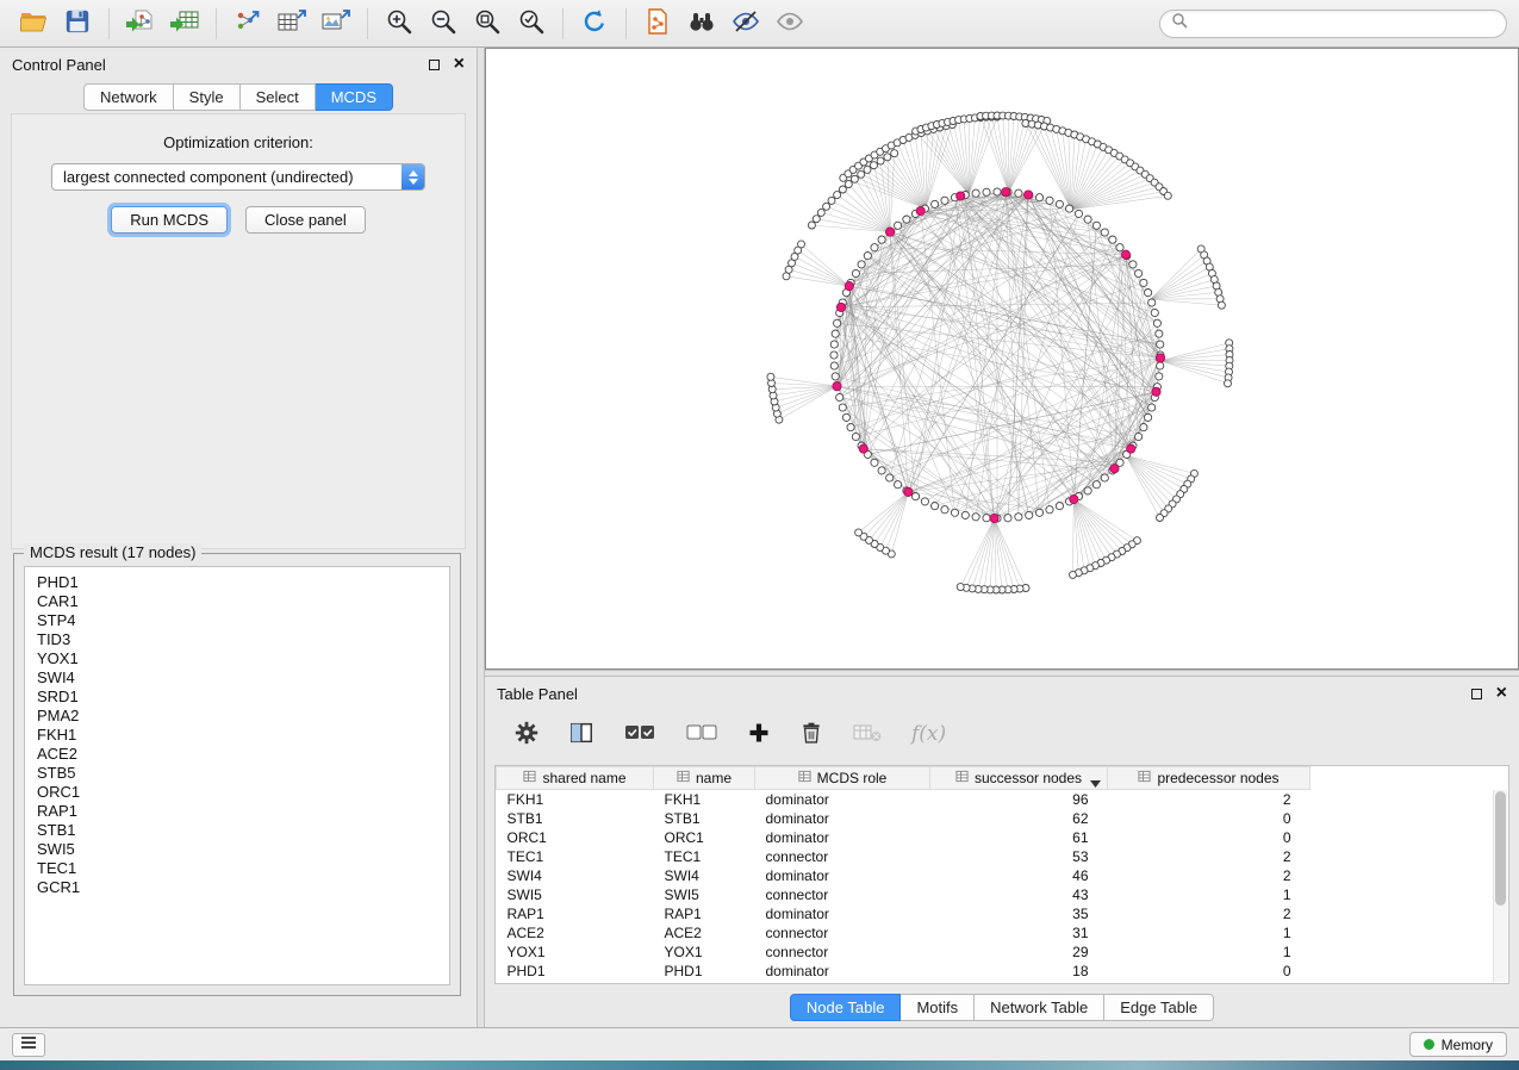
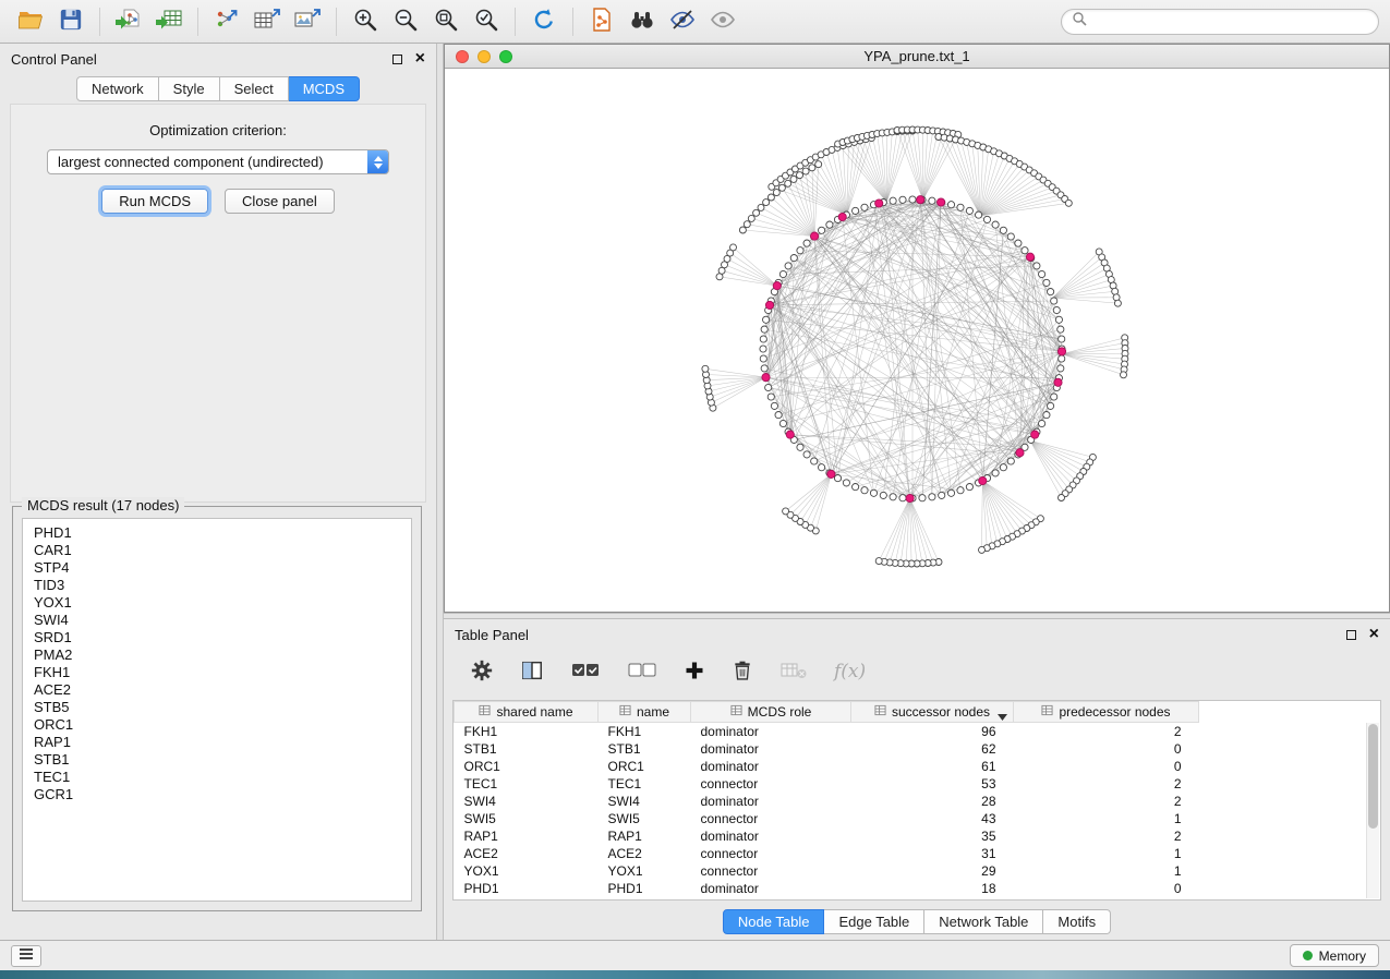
  Control Panel
  ×
  Network
  Style
  Select
  MCDS
  Optimization criterion:
  largest connected component (undirected)
  Run MCDS
  Close panel
  MCDS result (17 nodes)
  PHD1
  CAR1
  STP4
  TID3
  YOX1
  SWI4
  SRD1
  PMA2
  FKH1
  ACE2
  STB5
  ORC1
  RAP1
  STB1
- SWI5
  TEC1
  GCR1
+ YPA_prune.txt_1
  Table Panel
  ×
  f(x)
  shared name	name	MCDS role	successor nodes	predecessor nodes
  FKH1	FKH1	dominator	96	2
  STB1	STB1	dominator	62	0
  ORC1	ORC1	dominator	61	0
  TEC1	TEC1	connector	53	2
- SWI4	SWI4	dominator	46	2
+ SWI4	SWI4	dominator	28	2
  SWI5	SWI5	connector	43	1
  RAP1	RAP1	dominator	35	2
  ACE2	ACE2	connector	31	1
  YOX1	YOX1	connector	29	1
  PHD1	PHD1	dominator	18	0
  Node Table
- Motifs
+ Edge Table
  Network Table
- Edge Table
+ Motifs
  Memory
